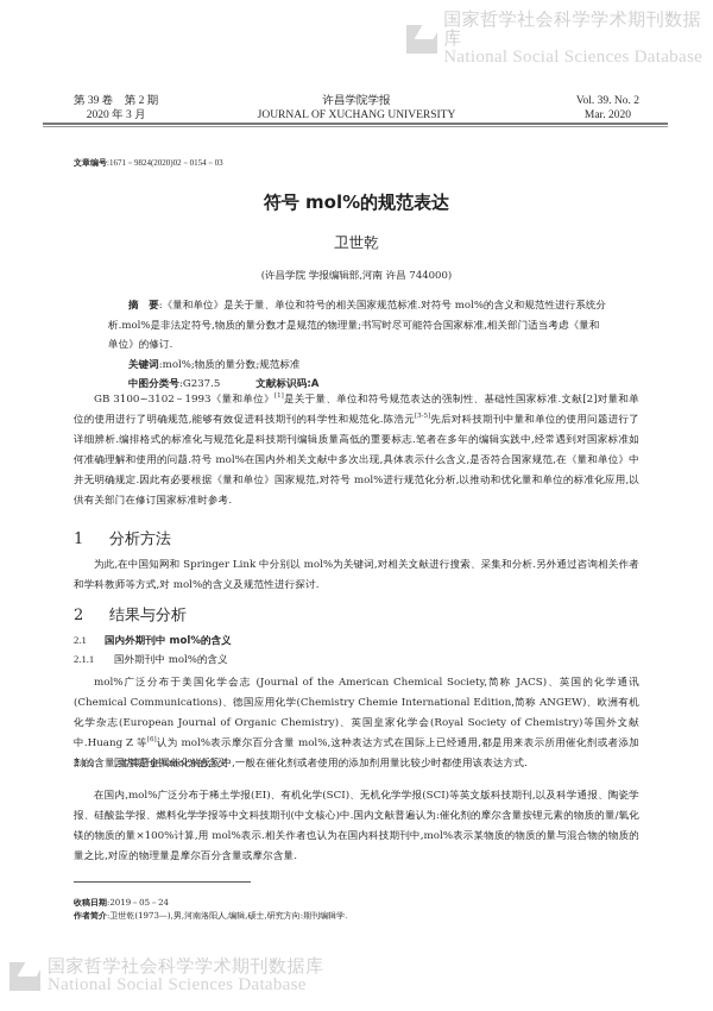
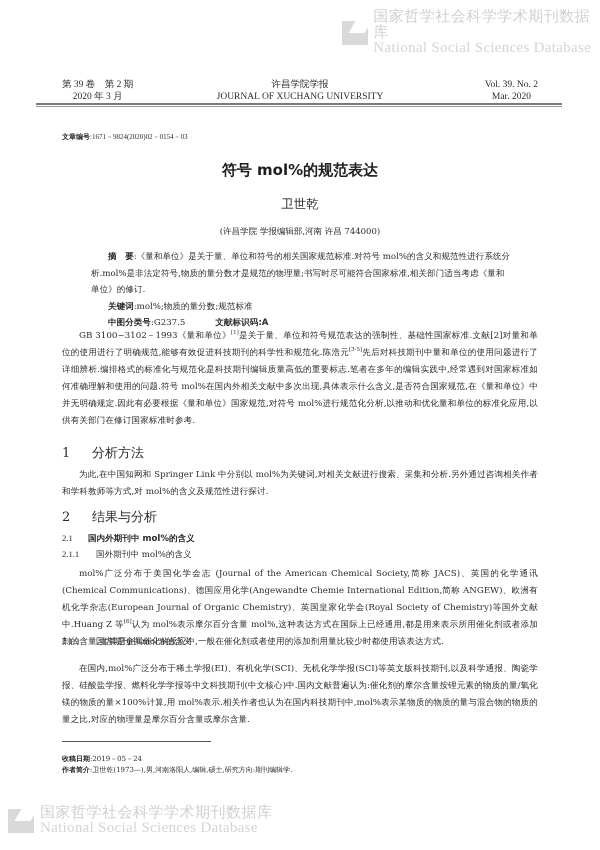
  国家哲学社会科学学术期刊数据库
  National Social Sciences Database
  许昌学院学报
  JOURNAL OF XUCHANG UNIVERSITY
  第 39 卷 第 2 期
  2020 年 3 月
  Vol. 39. No. 2
  Mar. 2020
  文章编号:1671－9824(2020)02－0154－03
  符号 mol%的规范表达
  卫世乾
  (许昌学院 学报编辑部,河南 许昌 744000)
  摘 要:《量和单位》是关于量、单位和符号的相关国家规范标准.对符号 mol%的含义和规范性进行系统分析.mol%是非法定符号,物质的量分数才是规范的物理量;书写时尽可能符合国家标准,相关部门适当考虑《量和单位》的修订.
  关键词:mol%;物质的量分数;规范标准
  中图分类号:G237.5
  文献标识码:A
  GB 3100~3102－1993《量和单位》 是关于量、单位和符号规范表达的强制性、基础性国家标准.文献[2]对量和单位的使用进行了明确规范,能够有效促进科技期刊的科学性和规范化.陈浩元 先后对科技期刊中量和单位的使用问题进行了详细辨析.编排格式的标准化与规范化是科技期刊编辑质量高低的重要标志.笔者在多年的编辑实践中,经常遇到对国家标准如何准确理解和使用的问题.符号 mol%在国内外相关文献中多次出现,具体表示什么含义,是否符合国家规范,在《量和单位》中并无明确规定.因此有必要根据《量和单位》国家规范,对符号 mol%进行规范化分析,以推动和优化量和单位的标准化应用,以供有关部门在修订国家标准时参考.
  1 分析方法
  为此,在中国知网和 Springer Link 中分别以 mol%为关键词,对相关文献进行搜索、采集和分析.另外通过咨询相关作者和学科教师等方式,对 mol%的含义及规范性进行探讨.
  2 结果与分析
  2.1 国内外期刊中 mol%的含义
  2.1.1 国外期刊中 mol%的含义
- mol%广泛分布于美国化学会志 (Journal of the American Chemical Society,简称 JACS)、英国的化学通讯(Chemical Communications)、德国应用化学(Chemistry Chemie International Edition,简称 ANGEW)、欧洲有机化学杂志(European Journal of Organic Chemistry)、英国皇家化学会(Royal Society of Chemistry)等国外文献中.Huang Z 等 认为 mol%表示摩尔百分含量 mol%,这种表达方式在国际上已经通用,都是用来表示所用催化剂或者添加剂的含量,尤其是金属催化的反应中,一般在催化剂或者使用的添加剂用量比较少时都使用该表达方式.
+ mol%广泛分布于美国化学会志 (Journal of the American Chemical Society,简称 JACS)、英国的化学通讯(Chemical Communications)、德国应用化学(Angewandte Chemie International Edition,简称 ANGEW)、欧洲有机化学杂志(European Journal of Organic Chemistry)、英国皇家化学会(Royal Society of Chemistry)等国外文献中.Huang Z 等 认为 mol%表示摩尔百分含量 mol%,这种表达方式在国际上已经通用,都是用来表示所用催化剂或者添加剂的含量,尤其是金属催化的反应中,一般在催化剂或者使用的添加剂用量比较少时都使用该表达方式.
  2.1.2 国内期刊中 mol%的含义
  在国内,mol%广泛分布于稀土学报(EI)、有机化学(SCI)、无机化学学报(SCI)等英文版科技期刊,以及科学通报、陶瓷学报、硅酸盐学报、燃料化学学报等中文科技期刊(中文核心)中.国内文献普遍认为:催化剂的摩尔含量按锂元素的物质的量/氧化镁的物质的量×100%计算,用 mol%表示.相关作者也认为在国内科技期刊中,mol%表示某物质的物质的量与混合物的物质的量之比,对应的物理量是摩尔百分含量或摩尔含量.
  收稿日期:2019－05－24
  作者简介:卫世乾(1973—),男,河南洛阳人,编辑,硕士,研究方向:期刊编辑学.
  国家哲学社会科学学术期刊数据库
  National Social Sciences Database
